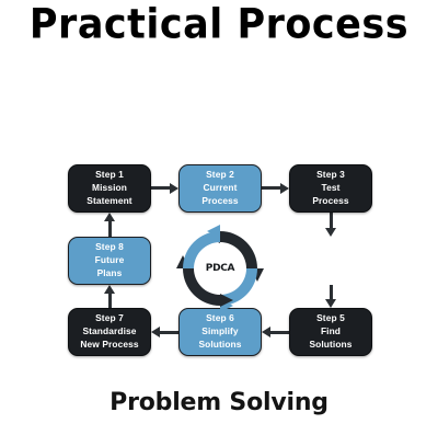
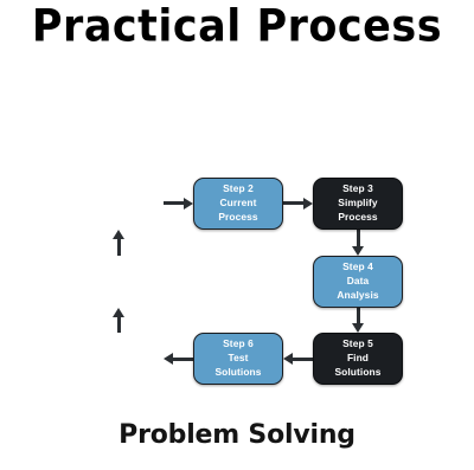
  Practical Process
- PDCA
- Step 1
- Mission
- Statement
  Step 2
  Current
  Process
  Step 3
- Test
+ Simplify
  Process
+ Step 4
+ Data
+ Analysis
  Step 5
  Find
  Solutions
  Step 6
- Simplify
+ Test
  Solutions
- Step 7
- Standardise
- New Process
- Step 8
- Future
- Plans
  Problem Solving
